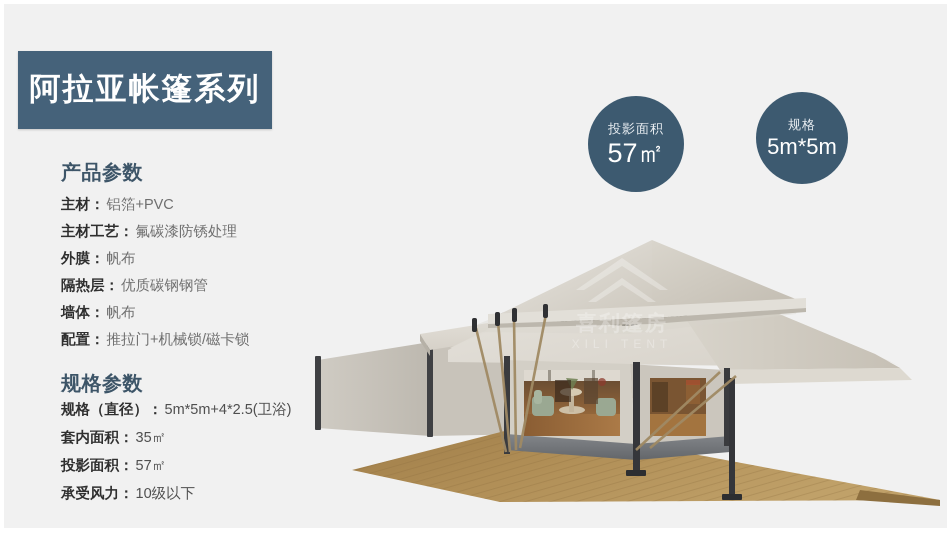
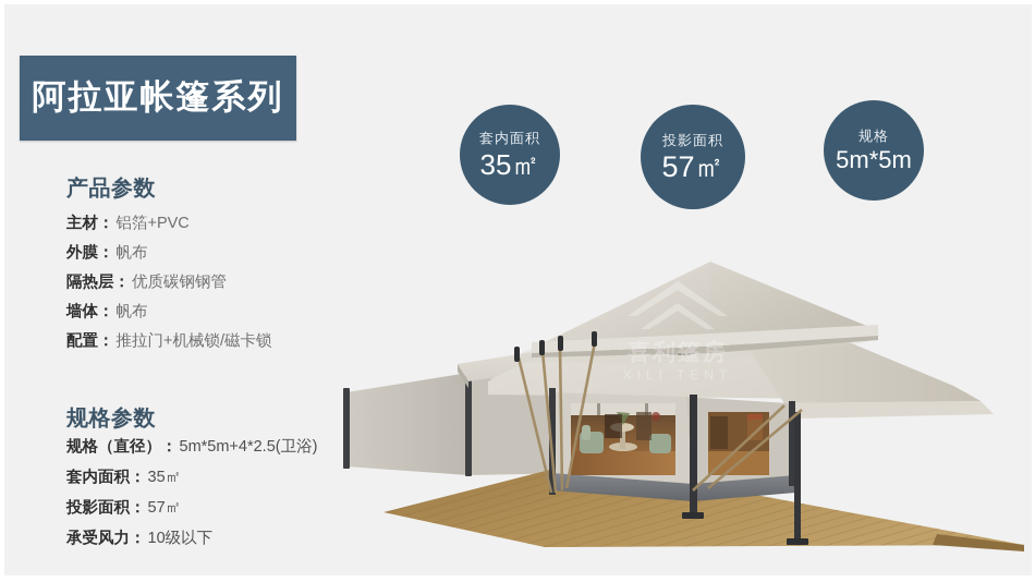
  阿拉亚帐篷系列
  产品参数
  主材： 铝箔+PVC
- 主材工艺： 氟碳漆防锈处理
  外膜： 帆布
  隔热层： 优质碳钢钢管
  墙体： 帆布
  配置： 推拉门+机械锁/磁卡锁
  规格参数
  规格（直径）： 5m*5m+4*2.5(卫浴)
  套内面积： 35㎡
  投影面积： 57㎡
  承受风力： 10级以下
+ 套内面积
+ 35㎡
  投影面积
  57㎡
  规格
  5m*5m
  喜利篷房
